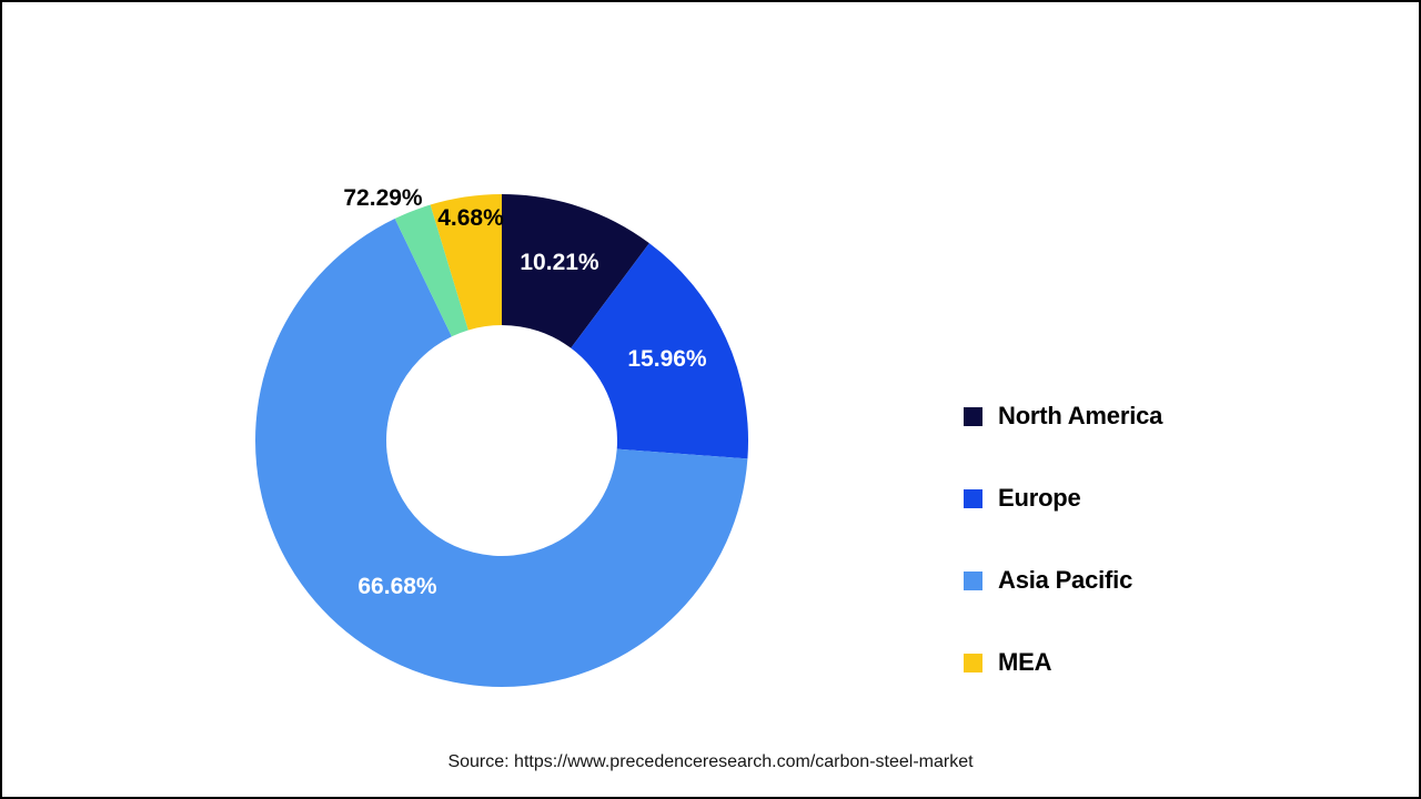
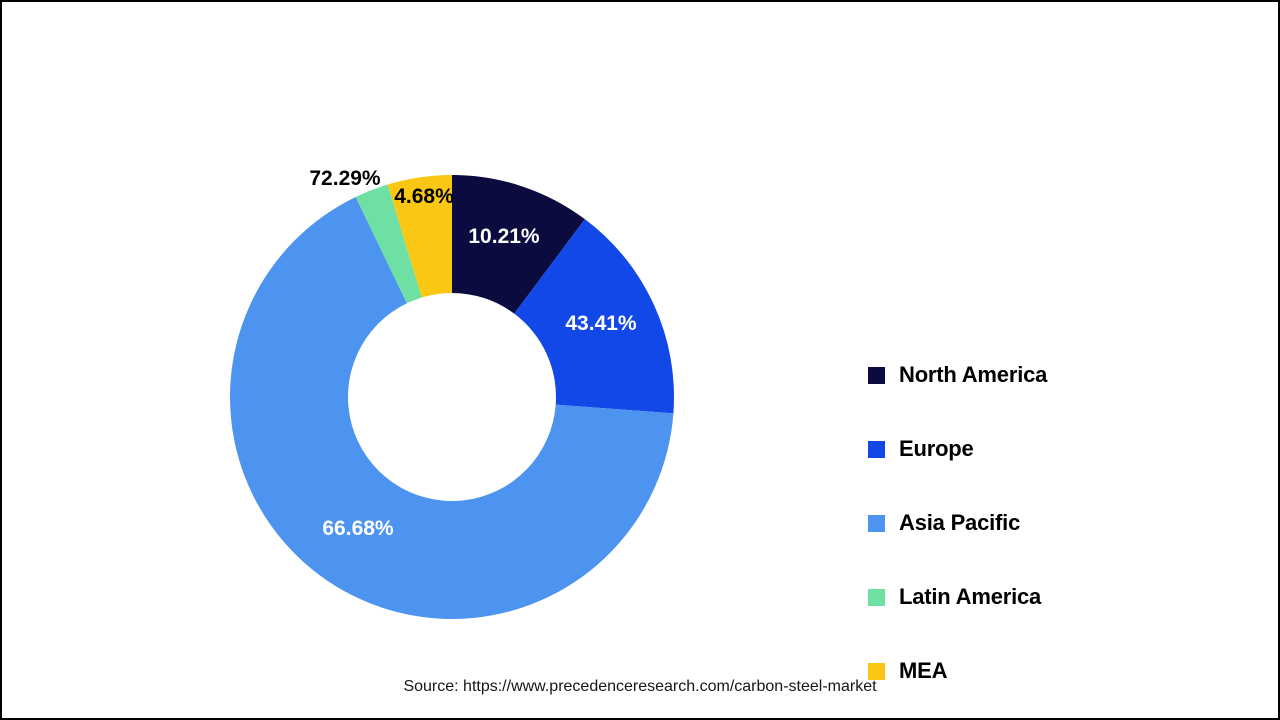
  10.21%
- 15.96%
+ 43.41%
  66.68%
  72.29%
  4.68%
  North America
  Europe
  Asia Pacific
+ Latin America
  MEA
  Source: https://www.precedenceresearch.com/carbon-steel-market
